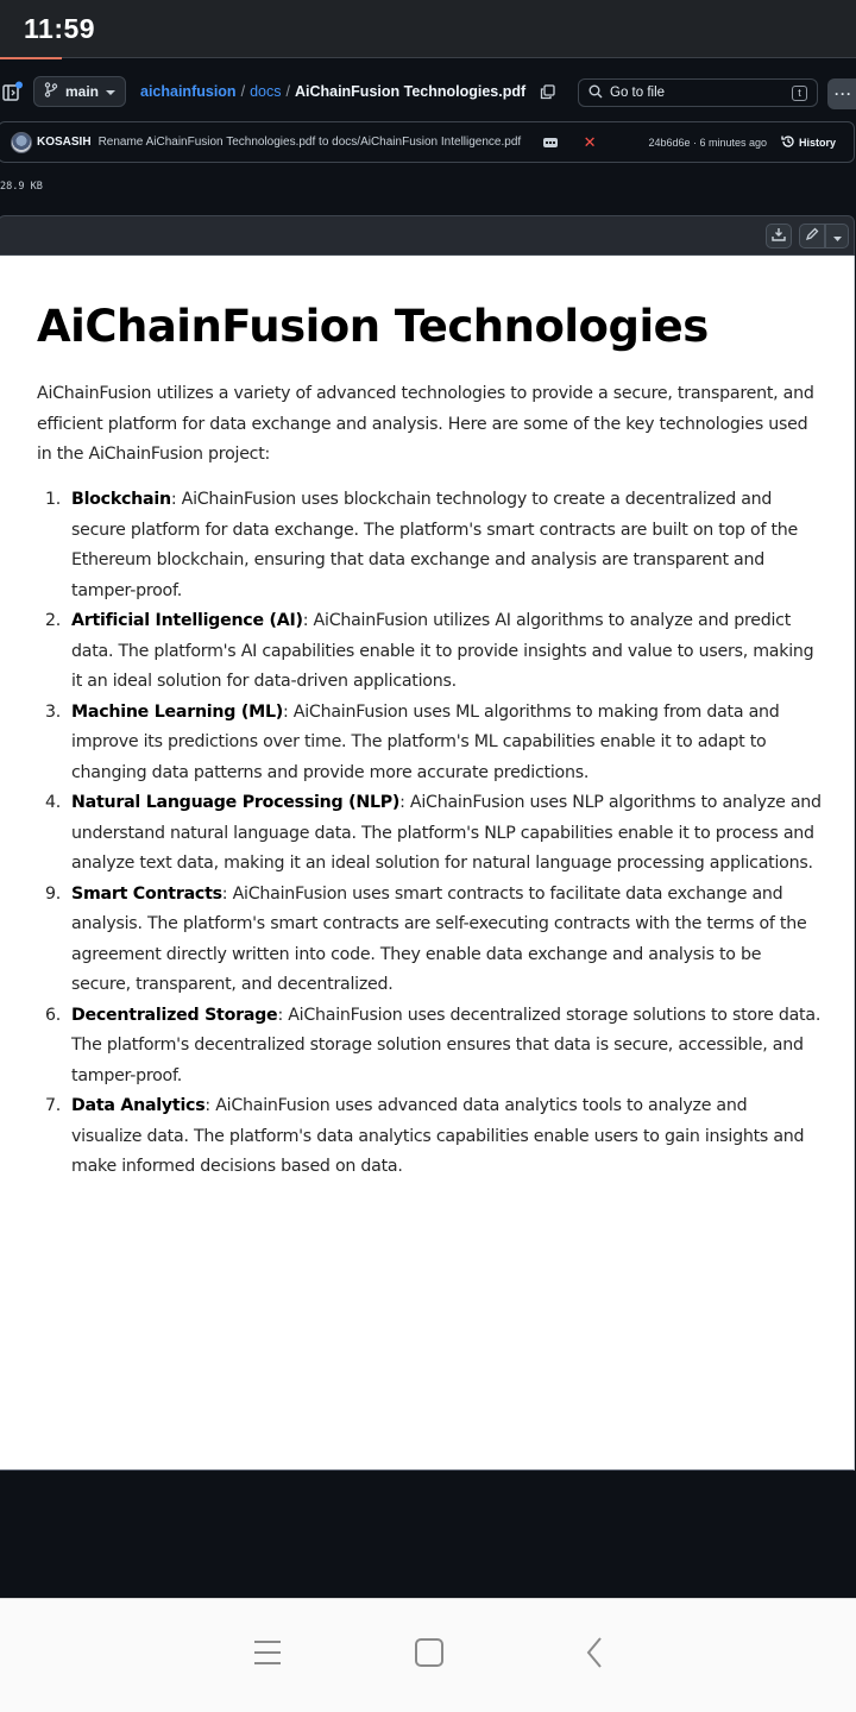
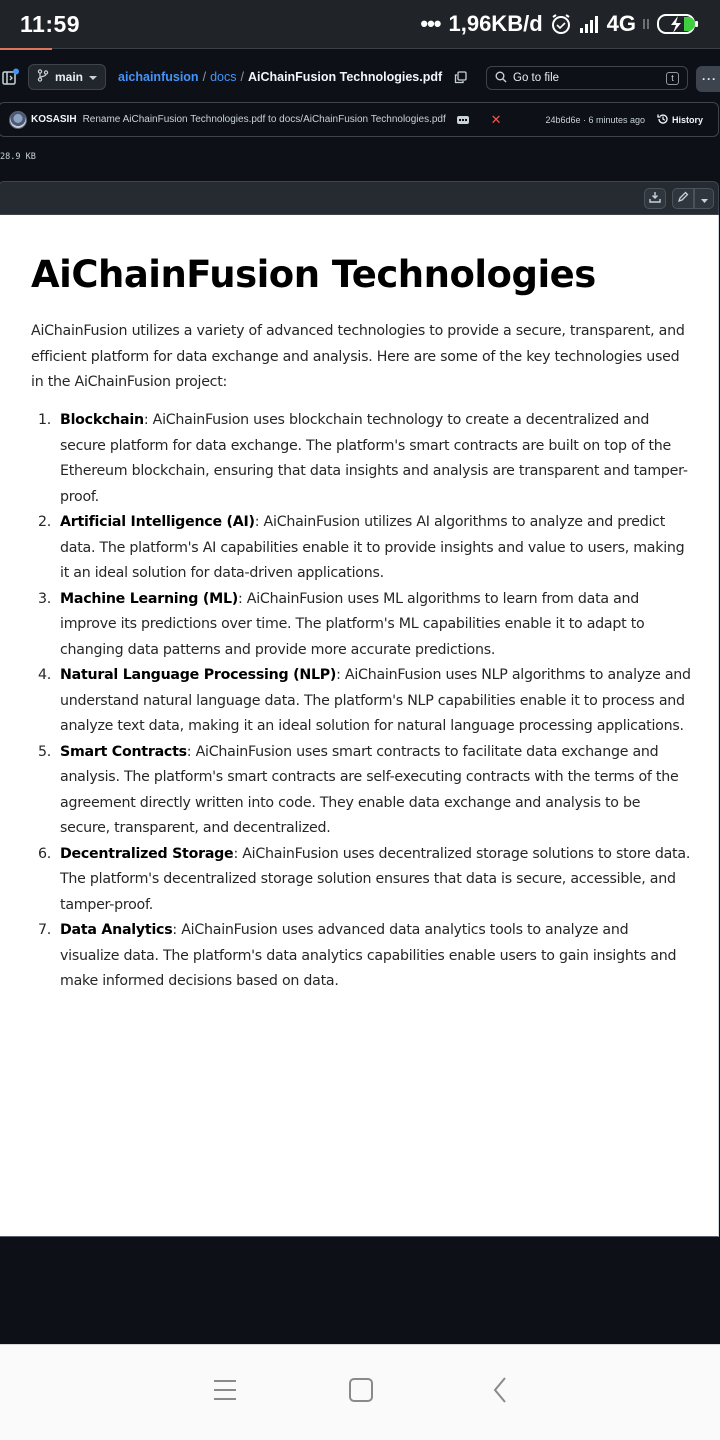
  11:59
+ •••
+ 1,96KB/d
+ 4G
  main
  aichainfusion
  /
  docs
  /
  AiChainFusion Technologies.pdf
  Go to file
  t
  ···
  KOSASIH
- Rename AiChainFusion Technologies.pdf to docs/AiChainFusion Intelligence.pdf
+ Rename AiChainFusion Technologies.pdf to docs/AiChainFusion Technologies.pdf
  ✕
  24b6d6e · 6 minutes ago
  History
  28.9 KB
  AiChainFusion Technologies
  AiChainFusion utilizes a variety of advanced technologies to provide a secure, transparent, and efficient platform for data exchange and analysis. Here are some of the key technologies used in the AiChainFusion project:
  1.
- Blockchain: AiChainFusion uses blockchain technology to create a decentralized and secure platform for data exchange. The platform's smart contracts are built on top of the Ethereum blockchain, ensuring that data exchange and analysis are transparent and tamper-proof.
+ Blockchain: AiChainFusion uses blockchain technology to create a decentralized and secure platform for data exchange. The platform's smart contracts are built on top of the Ethereum blockchain, ensuring that data insights and analysis are transparent and tamper-proof.
  2.
  Artificial Intelligence (AI): AiChainFusion utilizes AI algorithms to analyze and predict data. The platform's AI capabilities enable it to provide insights and value to users, making it an ideal solution for data-driven applications.
  3.
- Machine Learning (ML): AiChainFusion uses ML algorithms to making from data and improve its predictions over time. The platform's ML capabilities enable it to adapt to changing data patterns and provide more accurate predictions.
+ Machine Learning (ML): AiChainFusion uses ML algorithms to learn from data and improve its predictions over time. The platform's ML capabilities enable it to adapt to changing data patterns and provide more accurate predictions.
  4.
  Natural Language Processing (NLP): AiChainFusion uses NLP algorithms to analyze and understand natural language data. The platform's NLP capabilities enable it to process and analyze text data, making it an ideal solution for natural language processing applications.
- 9.
+ 5.
  Smart Contracts: AiChainFusion uses smart contracts to facilitate data exchange and analysis. The platform's smart contracts are self-executing contracts with the terms of the agreement directly written into code. They enable data exchange and analysis to be secure, transparent, and decentralized.
  6.
  Decentralized Storage: AiChainFusion uses decentralized storage solutions to store data. The platform's decentralized storage solution ensures that data is secure, accessible, and tamper-proof.
  7.
  Data Analytics: AiChainFusion uses advanced data analytics tools to analyze and visualize data. The platform's data analytics capabilities enable users to gain insights and make informed decisions based on data.
